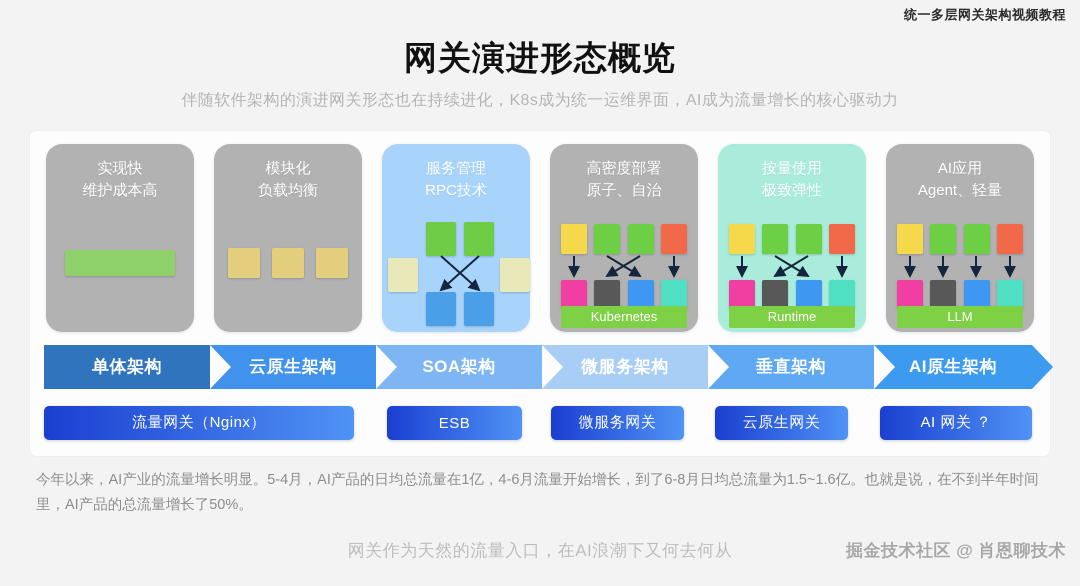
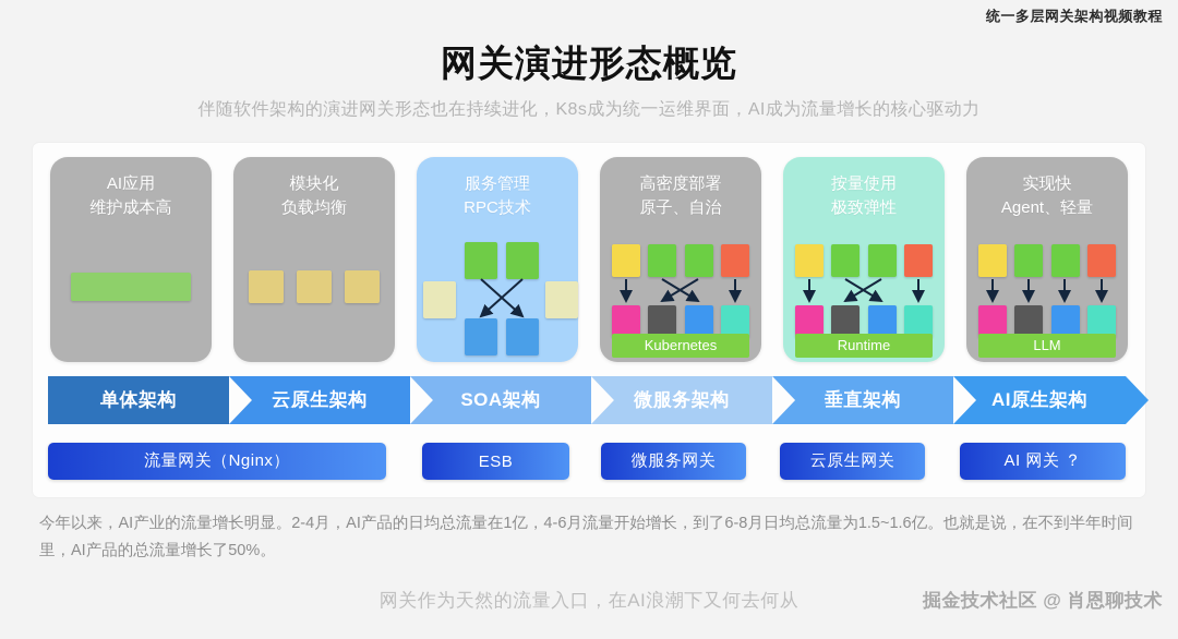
  统一多层网关架构视频教程
  网关演进形态概览
  伴随软件架构的演进网关形态也在持续进化，K8s成为统一运维界面，AI成为流量增长的核心驱动力
- 实现快
+ AI应用
  维护成本高
  模块化
  负载均衡
  服务管理
  RPC技术
  高密度部署
  原子、自治
  Kubernetes
  按量使用
  极致弹性
  Runtime
- AI应用
+ 实现快
  Agent、轻量
  LLM
  单体架构
  云原生架构
  SOA架构
  微服务架构
  垂直架构
  AI原生架构
  流量网关（Nginx）
  ESB
  微服务网关
  云原生网关
  AI 网关 ？
- 今年以来，AI产业的流量增长明显。5-4月，AI产品的日均总流量在1亿，4-6月流量开始增长，到了6-8月日均总流量为1.5~1.6亿。也就是说，在不到半年时间里，AI产品的总流量增长了50%。
+ 今年以来，AI产业的流量增长明显。2-4月，AI产品的日均总流量在1亿，4-6月流量开始增长，到了6-8月日均总流量为1.5~1.6亿。也就是说，在不到半年时间里，AI产品的总流量增长了50%。
  网关作为天然的流量入口，在AI浪潮下又何去何从
  掘金技术社区 @ 肖恩聊技术
